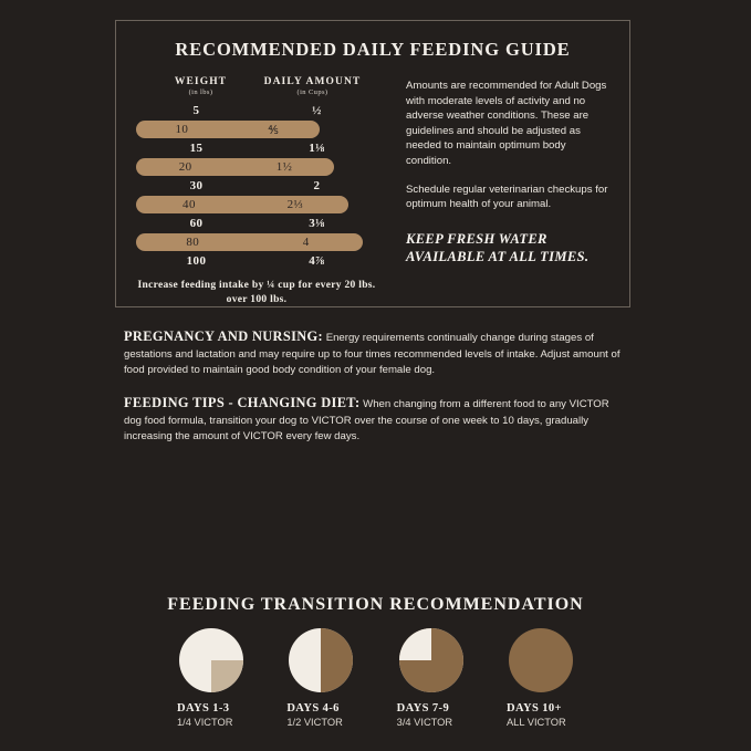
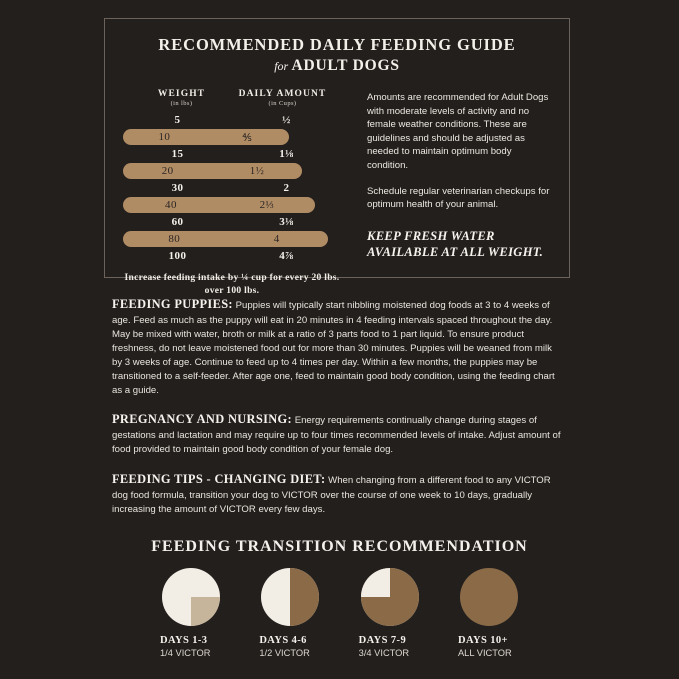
  RECOMMENDED DAILY FEEDING GUIDE
+ for ADULT DOGS
  WEIGHT
  DAILY AMOUNT
  5
  ½
  10
  ⅘
  15
  1⅛
  20
  1½
  30
  2
  40
  2⅓
  60
  3⅛
  80
  4
  100
  4⅞
  Increase feeding intake by ¼ cup for every 20 lbs. over 100 lbs.
- Amounts are recommended for Adult Dogs with moderate levels of activity and no adverse weather conditions. These are guidelines and should be adjusted as needed to maintain optimum body condition.
+ Amounts are recommended for Adult Dogs with moderate levels of activity and no female weather conditions. These are guidelines and should be adjusted as needed to maintain optimum body condition.
  Schedule regular veterinarian checkups for optimum health of your animal.
- KEEP FRESH WATER AVAILABLE AT ALL TIMES.
+ KEEP FRESH WATER AVAILABLE AT ALL WEIGHT.
+ FEEDING PUPPIES: Puppies will typically start nibbling moistened dog foods at 3 to 4 weeks of age. Feed as much as the puppy will eat in 20 minutes in 4 feeding intervals spaced throughout the day. May be mixed with water, broth or milk at a ratio of 3 parts food to 1 part liquid. To ensure product freshness, do not leave moistened food out for more than 30 minutes. Puppies will be weaned from milk by 3 weeks of age. Continue to feed up to 4 times per day. Within a few months, the puppies may be transitioned to a self-feeder. After age one, feed to maintain good body condition, using the feeding chart as a guide.
  PREGNANCY AND NURSING: Energy requirements continually change during stages of gestations and lactation and may require up to four times recommended levels of intake. Adjust amount of food provided to maintain good body condition of your female dog.
  FEEDING TIPS - CHANGING DIET: When changing from a different food to any VICTOR dog food formula, transition your dog to VICTOR over the course of one week to 10 days, gradually increasing the amount of VICTOR every few days.
  FEEDING TRANSITION RECOMMENDATION
  DAYS 1-3
  1/4 VICTOR
  DAYS 4-6
  1/2 VICTOR
  DAYS 7-9
  3/4 VICTOR
  DAYS 10+
  ALL VICTOR
